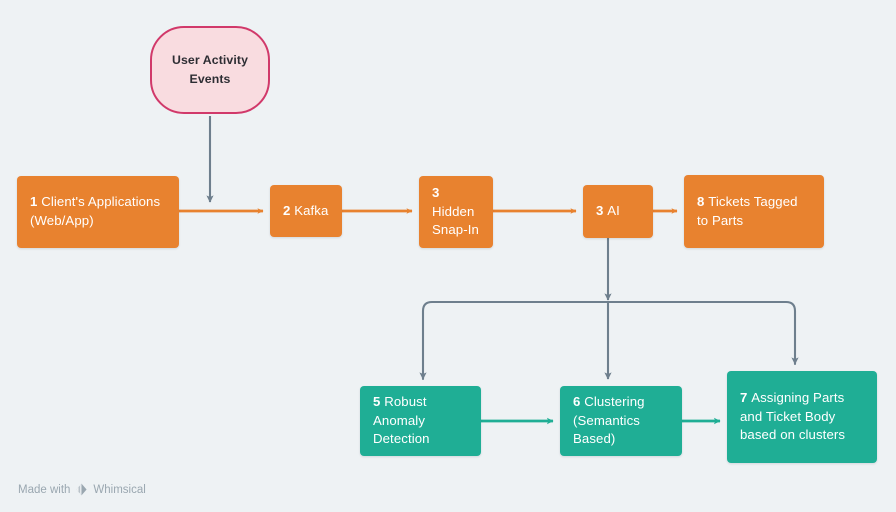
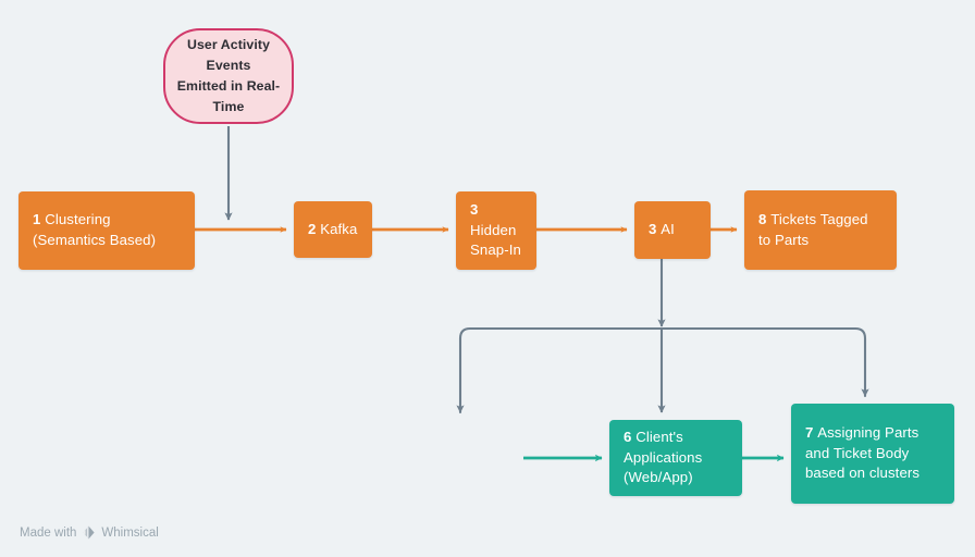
  User Activity Events
+ Emitted in Real-Time
- 1 Client's Applications (Web/App)
+ 1 Clustering (Semantics Based)
  2 Kafka
  3 Hidden Snap-In
  3 AI
  8 Tickets Tagged to Parts
- 5 Robust Anomaly Detection
- 6 Clustering (Semantics Based)
+ 6 Client's Applications (Web/App)
  7 Assigning Parts and Ticket Body based on clusters
  Made with
  Whimsical
